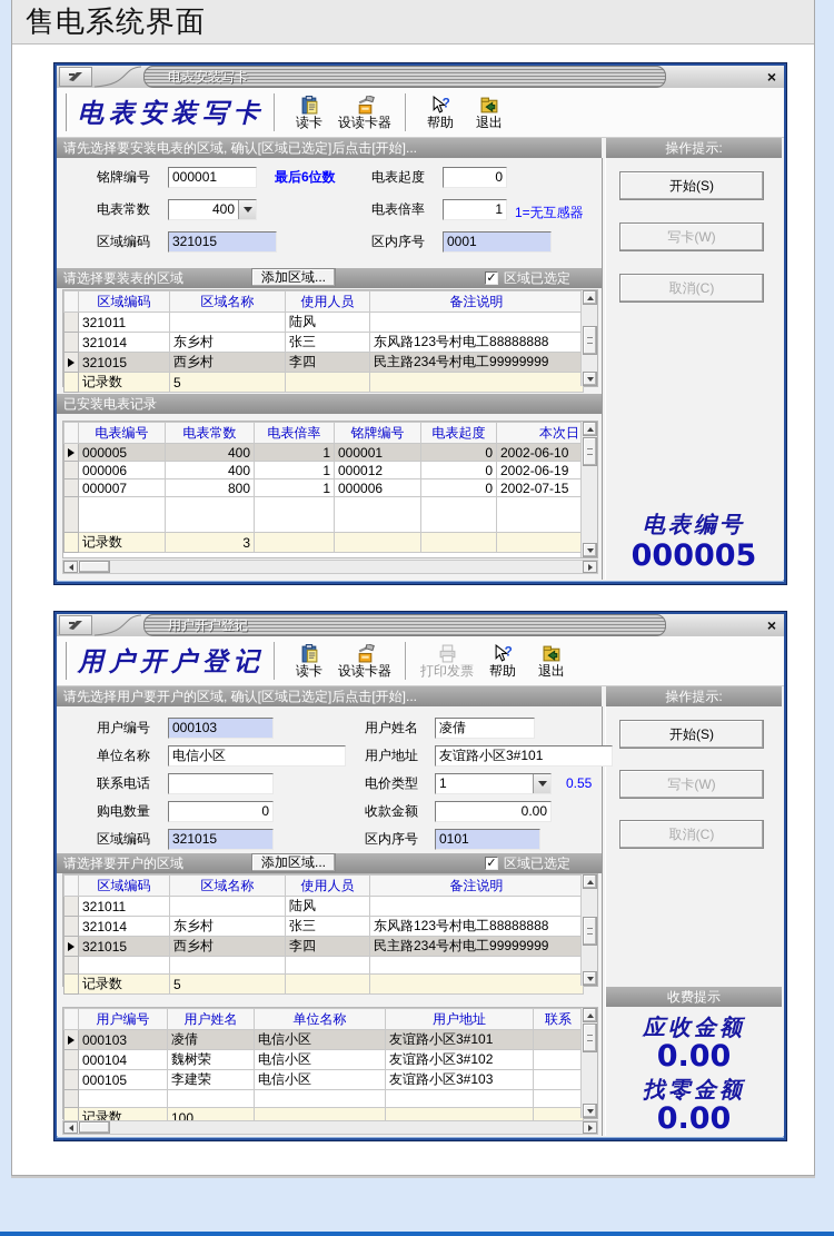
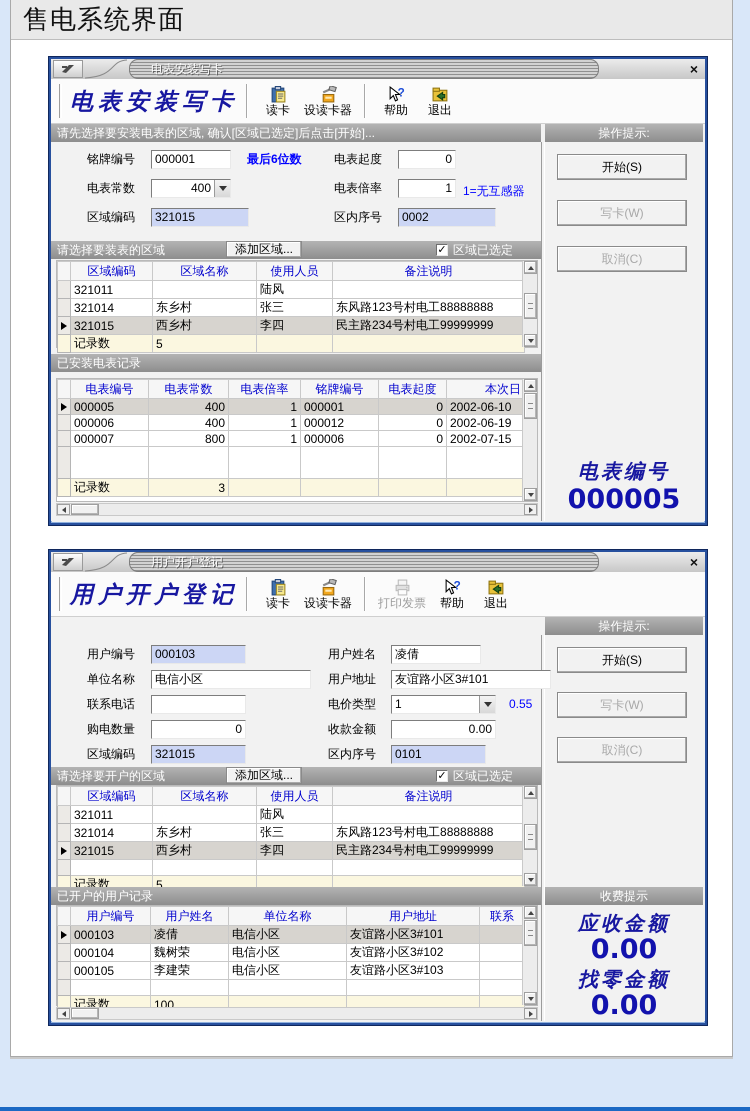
  售电系统界面
  电表安装写卡
  ×
  电表安装写卡
  读卡
  设读卡器
  ?
  帮助
  退出
  请先选择要安装电表的区域, 确认[区域已选定]后点击[开始]...
  操作提示:
  铭牌编号
  000001
  最后6位数
  电表起度
  0
  电表常数
  400
  电表倍率
  1
  1=无互感器
  区域编码
  321015
  区内序号
- 0001
+ 0002
  请选择要装表的区域
  添加区域...
  区域已选定
  	区域编码	区域名称	使用人员	备注说明
  	321011		陆风
  	321014	东乡村	张三	东风路123号村电工88888888
  	321015	西乡村	李四	民主路234号村电工99999999
  	记录数	5
  已安装电表记录
  	电表编号	电表常数	电表倍率	铭牌编号	电表起度	本次日
  	000005	400	1	000001	0	2002-06-10
  	000006	400	1	000012	0	2002-06-19
  	000007	800	1	000006	0	2002-07-15
  	记录数	3
  开始(S)
  写卡(W)
  取消(C)
  电表编号
  000005
  用户开户登记
  ×
  用户开户登记
  读卡
  设读卡器
  打印发票
  ?
  帮助
  退出
- 请先选择用户要开户的区域, 确认[区域已选定]后点击[开始]...
  操作提示:
  用户编号
  000103
  用户姓名
  凌倩
  单位名称
  电信小区
  用户地址
  友谊路小区3#101
  联系电话
  电价类型
  1
  0.55
  购电数量
  0
  收款金额
  0.00
  区域编码
  321015
  区内序号
  0101
  请选择要开户的区域
  添加区域...
  区域已选定
  	区域编码	区域名称	使用人员	备注说明
  	321011		陆风
  	321014	东乡村	张三	东风路123号村电工88888888
  	321015	西乡村	李四	民主路234号村电工99999999
  	记录数	5
+ 已开户的用户记录
  收费提示
  	用户编号	用户姓名	单位名称	用户地址	联系
  	000103	凌倩	电信小区	友谊路小区3#101
  	000104	魏树荣	电信小区	友谊路小区3#102
  	000105	李建荣	电信小区	友谊路小区3#103
  	记录数	100
  开始(S)
  写卡(W)
  取消(C)
  应收金额
  0.00
  找零金额
  0.00
